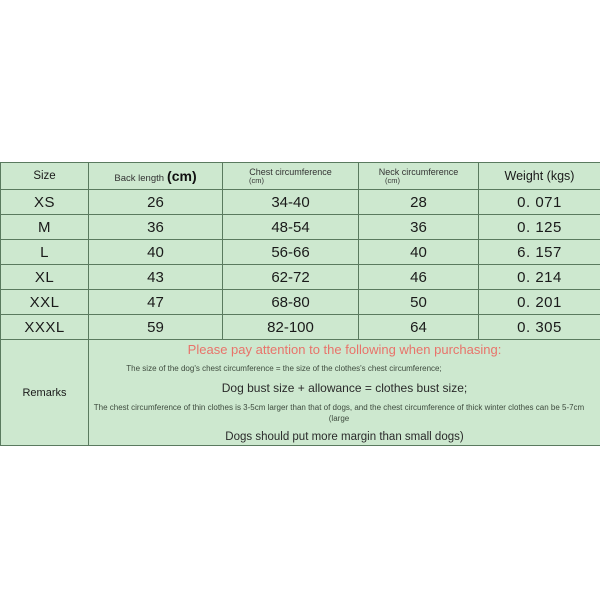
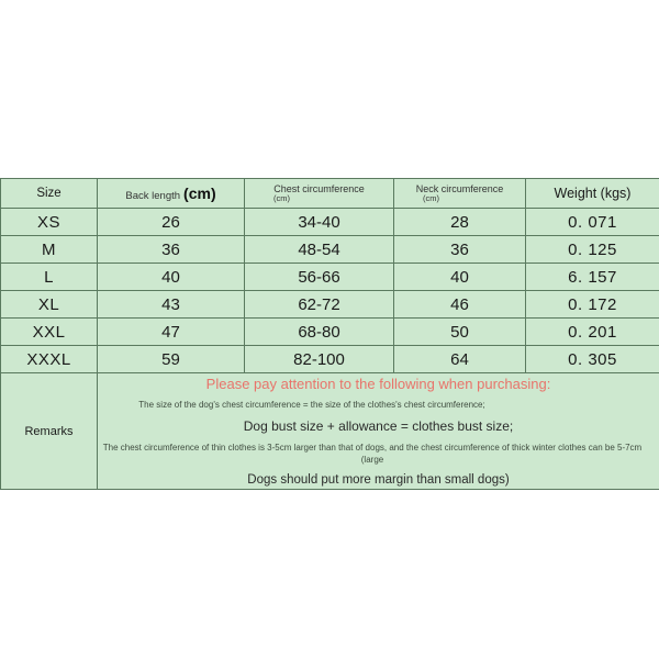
  Size	Back length (cm)	Chest circumference (cm)	Neck circumference (cm)	Weight (kgs)
  XS	26	34-40	28	0. 071
  M	36	48-54	36	0. 125
  L	40	56-66	40	6. 157
- XL	43	62-72	46	0. 214
+ XL	43	62-72	46	0. 172
  XXL	47	68-80	50	0. 201
  XXXL	59	82-100	64	0. 305
  Remarks	Please pay attention to the following when purchasing: The size of the dog's chest circumference = the size of the clothes's chest circumference; Dog bust size + allowance = clothes bust size; The chest circumference of thin clothes is 3-5cm larger than that of dogs, and the chest circumference of thick winter clothes can be 5-7cm (large Dogs should put more margin than small dogs)
